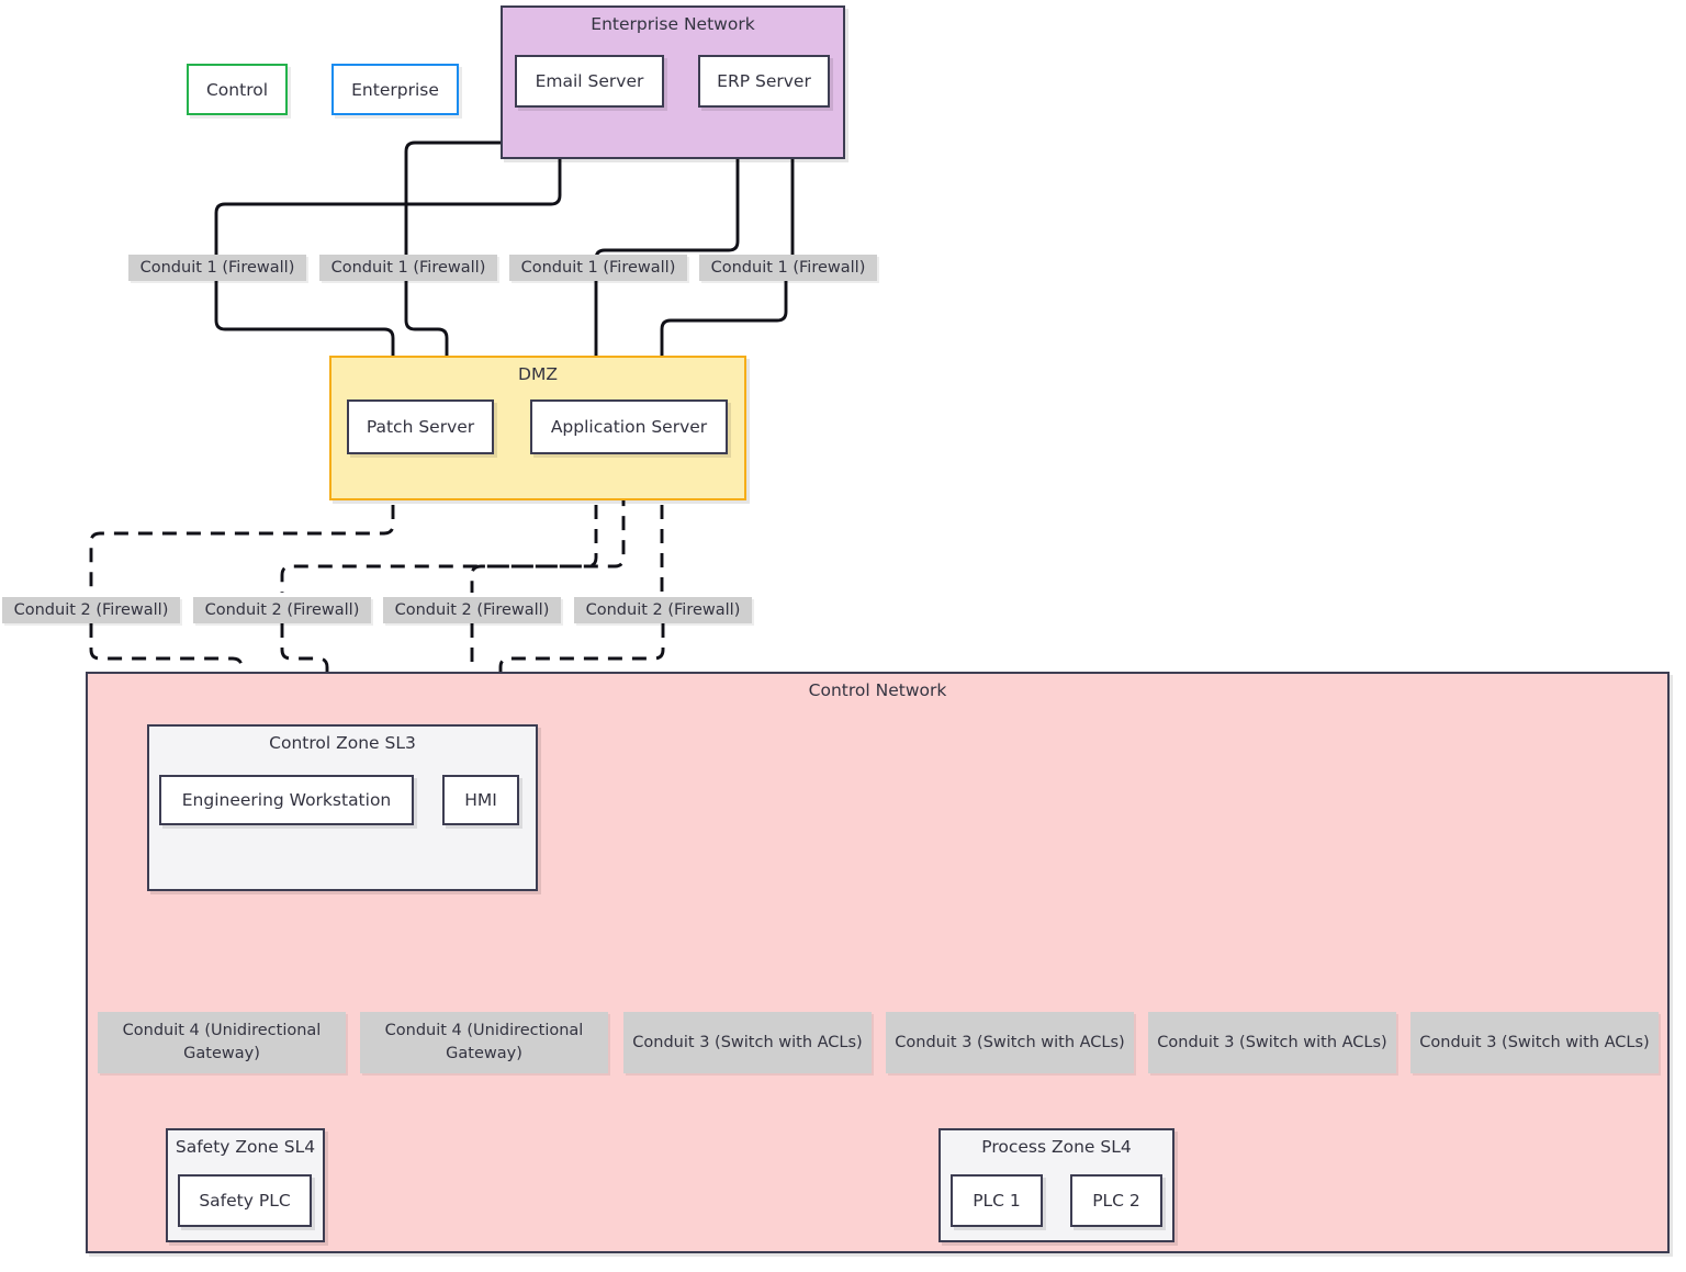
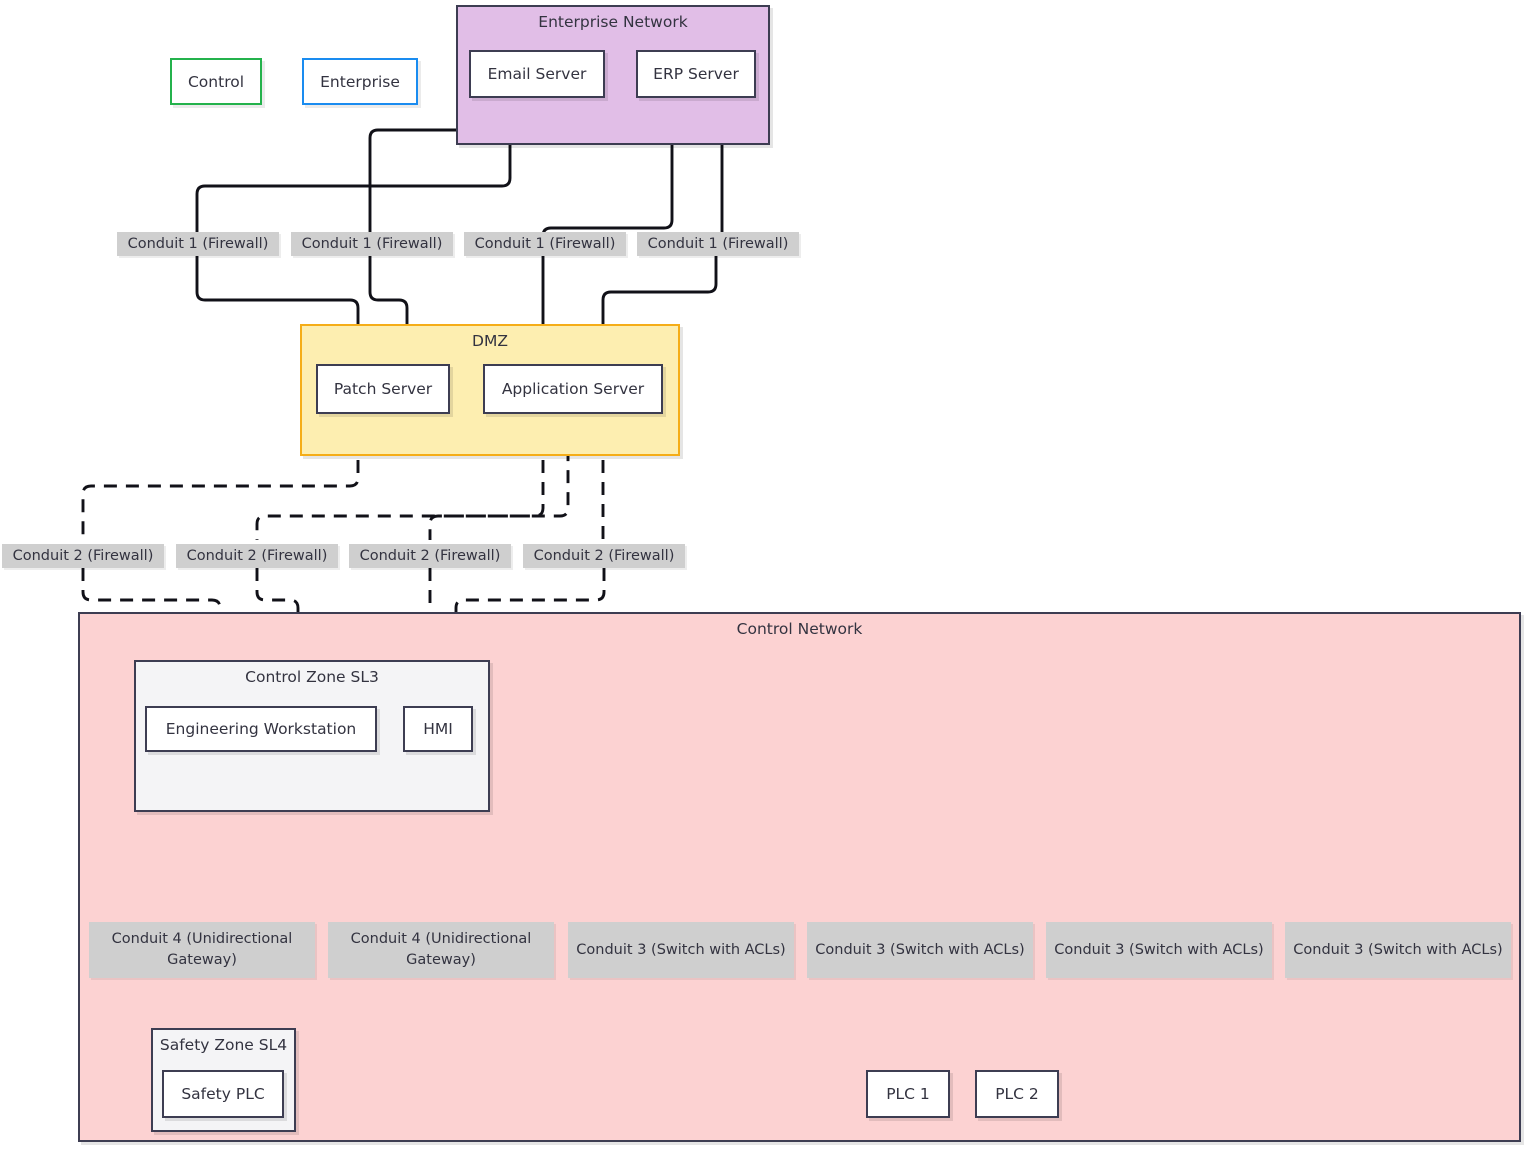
  Control
  Enterprise
  Enterprise Network
  Email Server
  ERP Server
  Conduit 1 (Firewall)
  Conduit 1 (Firewall)
  Conduit 1 (Firewall)
  Conduit 1 (Firewall)
  DMZ
  Patch Server
  Application Server
  Conduit 2 (Firewall)
  Conduit 2 (Firewall)
  Conduit 2 (Firewall)
  Conduit 2 (Firewall)
  Control Network
  Control Zone SL3
  Engineering Workstation
  HMI
  Conduit 4 (Unidirectional Gateway)
  Conduit 4 (Unidirectional Gateway)
  Conduit 3 (Switch with ACLs)
  Conduit 3 (Switch with ACLs)
  Conduit 3 (Switch with ACLs)
  Conduit 3 (Switch with ACLs)
  Safety Zone SL4
  Safety PLC
- Process Zone SL4
  PLC 1
  PLC 2
